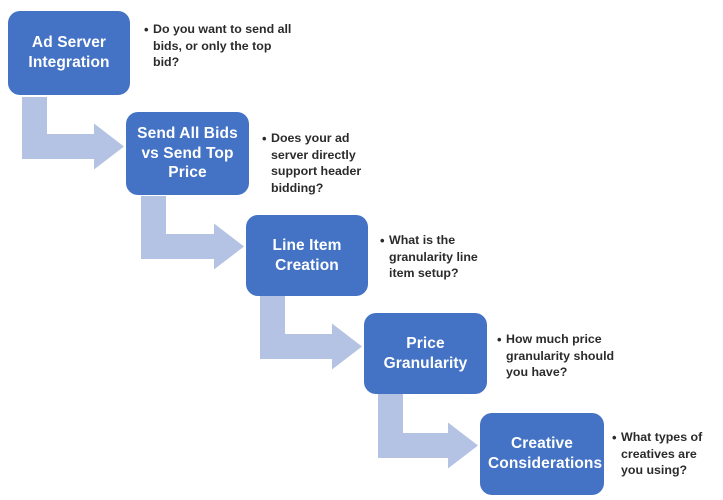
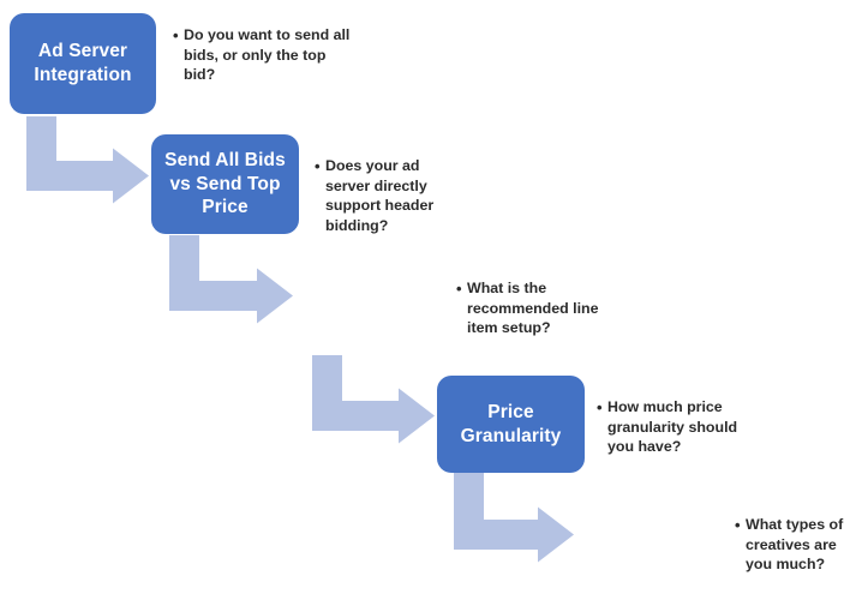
  Ad Server
  Integration
  •
  Do you want to send all bids, or only the top bid?
  Send All Bids
  vs Send Top
  Price
  •
  Does your ad server directly support header bidding?
- Line Item
- Creation
  •
- What is the granularity line item setup?
+ What is the recommended line item setup?
  Price
  Granularity
  •
  How much price granularity should you have?
- Creative
- Considerations
  •
- What types of creatives are you using?
+ What types of creatives are you much?
